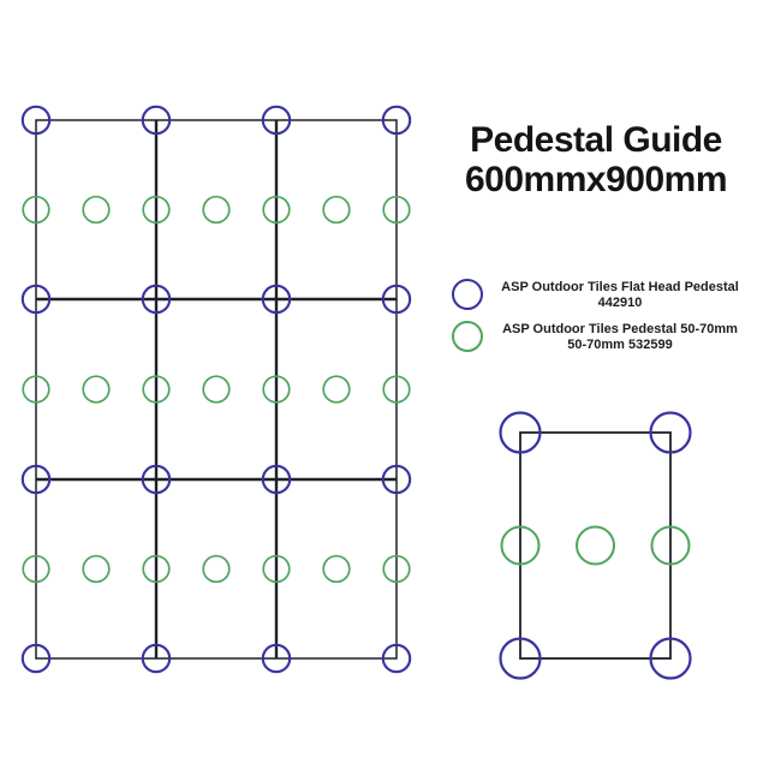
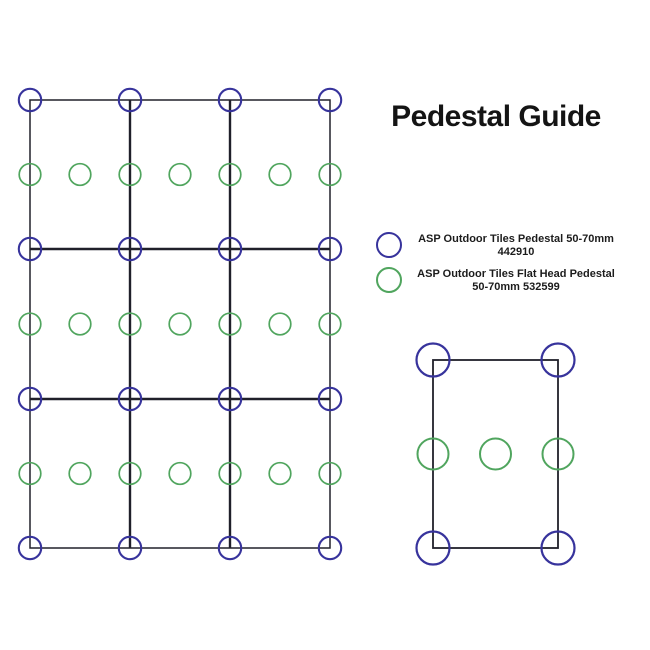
  Pedestal Guide
- 600mmx900mm
- ASP Outdoor Tiles Flat Head Pedestal
+ ASP Outdoor Tiles Pedestal 50-70mm
  442910
- ASP Outdoor Tiles Pedestal 50-70mm
+ ASP Outdoor Tiles Flat Head Pedestal
  50-70mm 532599
